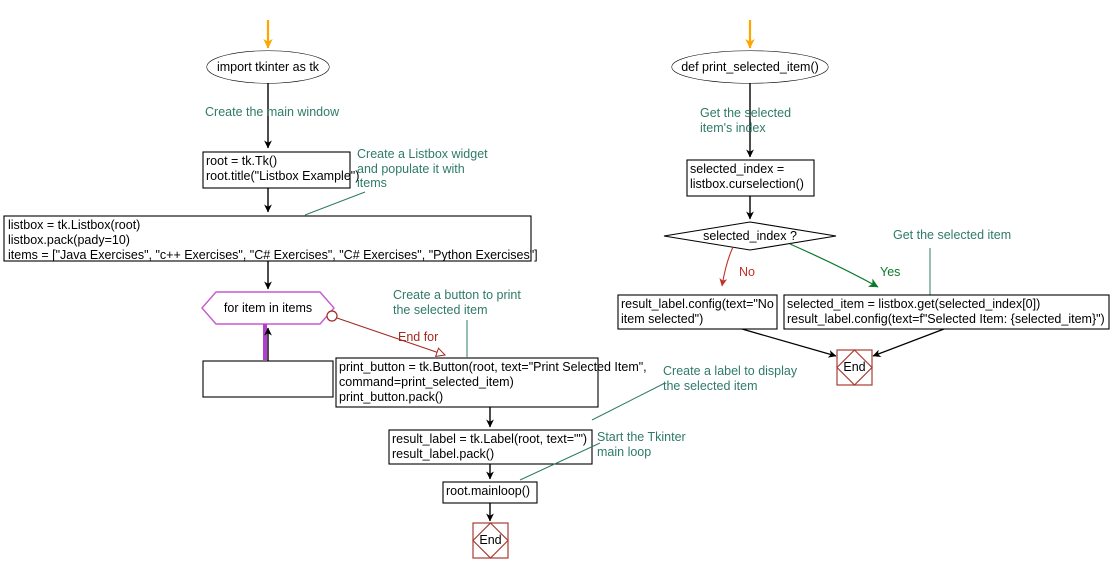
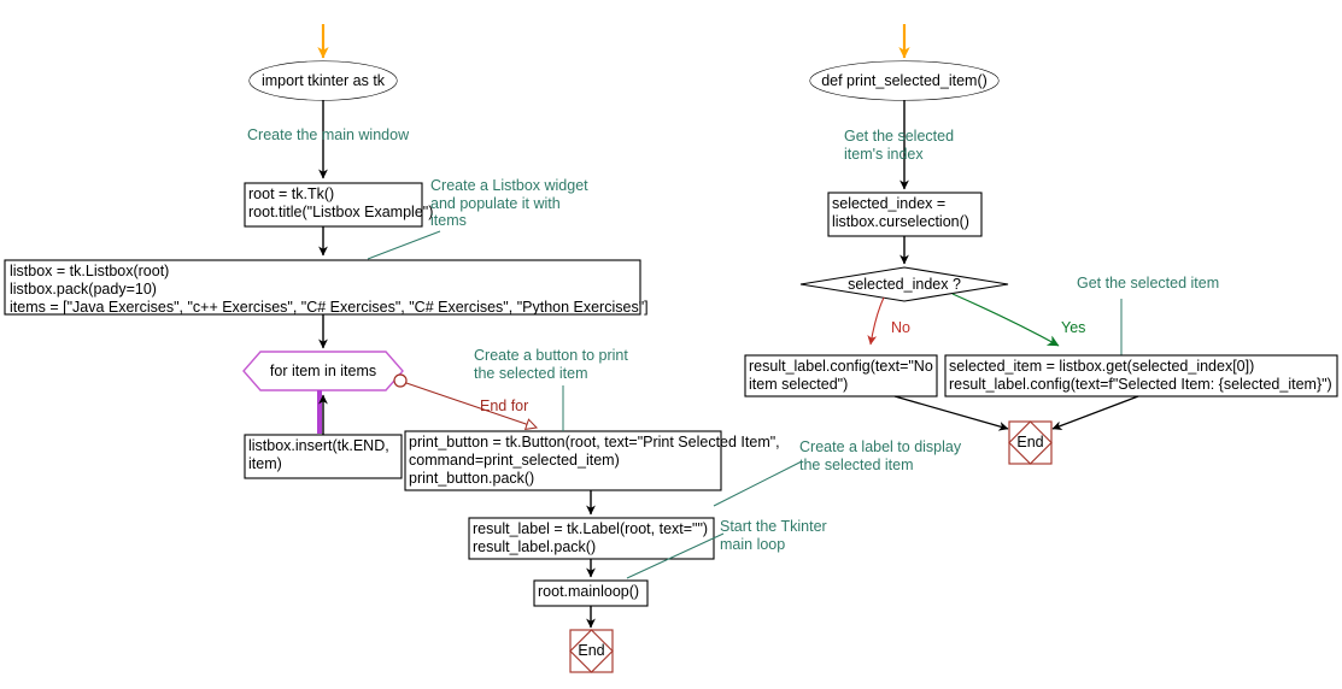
  import tkinter as tk
  Create the main window
  root = tk.Tk()
  root.title("Listbox Example"
  Create a Listbox widget
  and populate it with
  items
  listbox = tk.Listbox(root)
  listbox.pack(pady=10)
  items = ["Java Exercises", "c++ Exercises", "C# Exercises", "C# Exercises", "Python Exercises"]
  for item in items
+ listbox.insert(tk.END,
+ item)
  End for
  Create a button to print
  the selected item
  print_button = tk.Button(root, text="Print Selected Item",
  command=print_selected_item)
  print_button.pack()
  Create a label to display
  the selected item
  result_label = tk.Label(root, text="")
  result_label.pack()
  Start the Tkinter
  main loop
  root.mainloop()
  End
  def print_selected_item()
  Get the selected
  item's index
  selected_index =
  listbox.curselection()
  selected_index ?
  No
  Yes
  Get the selected item
  result_label.config(text="No
  item selected")
  selected_item = listbox.get(selected_index[0])
  result_label.config(text=f"Selected Item: {selected_item}")
  End
